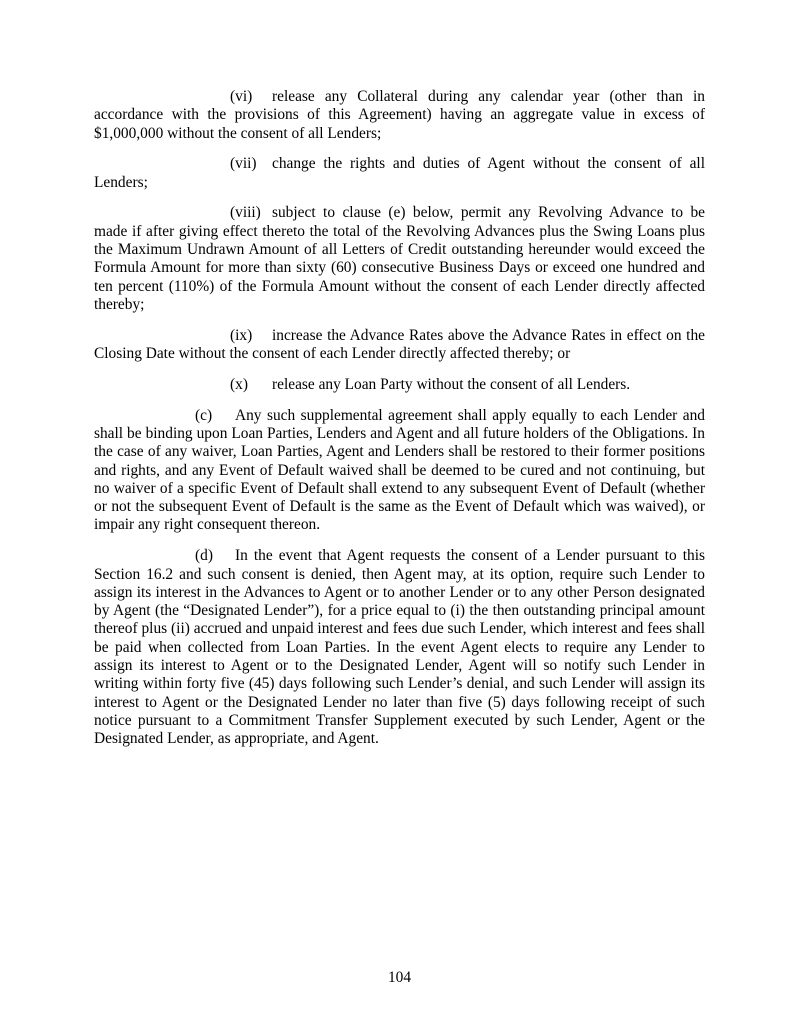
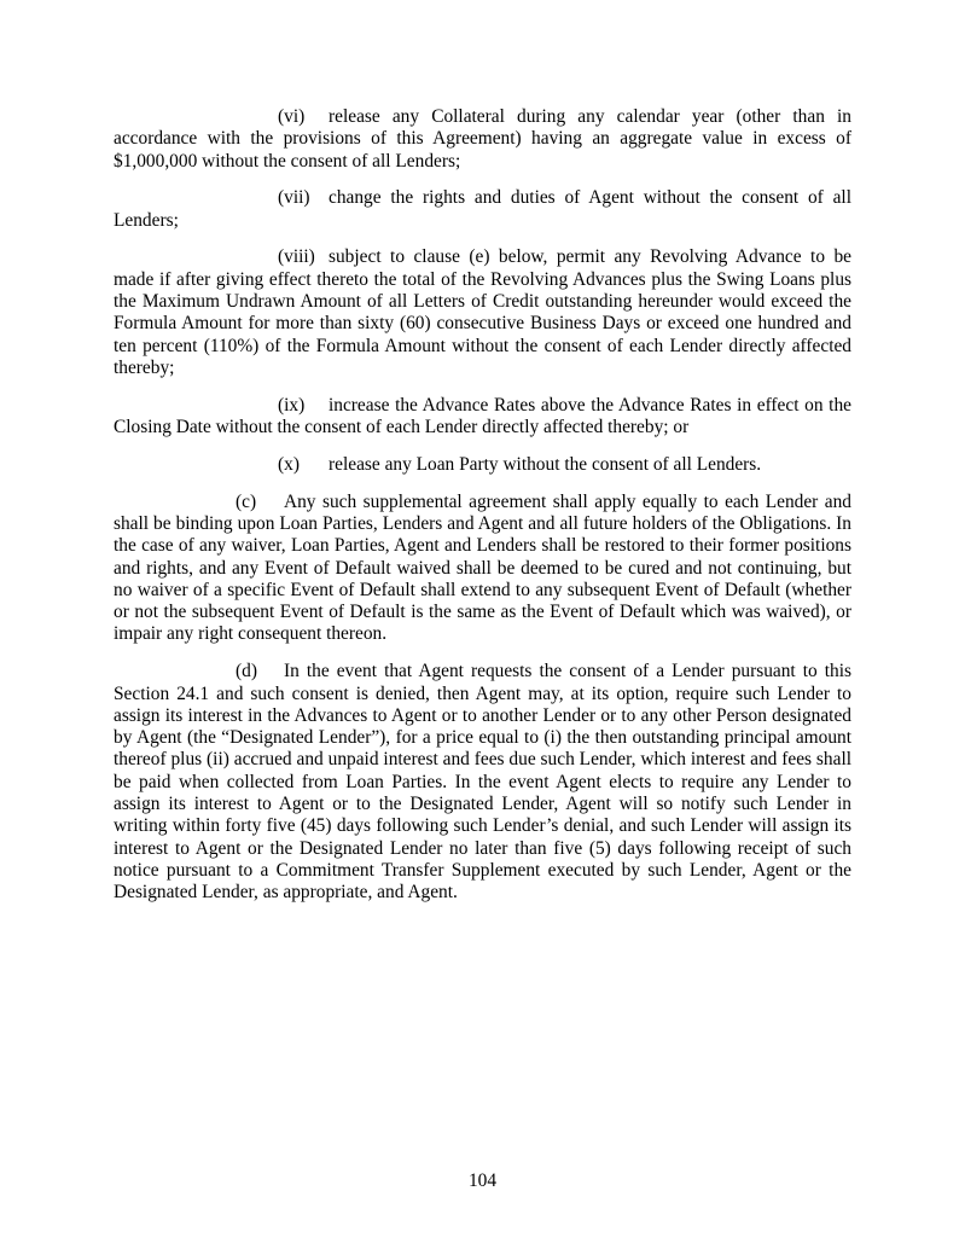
  (vi) release any Collateral during any calendar year (other than in accordance with the provisions of this Agreement) having an aggregate value in excess of $1,000,000 without the consent of all Lenders;
  (vii) change the rights and duties of Agent without the consent of all Lenders;
  (viii) subject to clause (e) below, permit any Revolving Advance to be made if after giving effect thereto the total of the Revolving Advances plus the Swing Loans plus the Maximum Undrawn Amount of all Letters of Credit outstanding hereunder would exceed the Formula Amount for more than sixty (60) consecutive Business Days or exceed one hundred and ten percent (110%) of the Formula Amount without the consent of each Lender directly affected thereby;
  (ix) increase the Advance Rates above the Advance Rates in effect on the Closing Date without the consent of each Lender directly affected thereby; or
  (x) release any Loan Party without the consent of all Lenders.
  (c) Any such supplemental agreement shall apply equally to each Lender and shall be binding upon Loan Parties, Lenders and Agent and all future holders of the Obligations. In the case of any waiver, Loan Parties, Agent and Lenders shall be restored to their former positions and rights, and any Event of Default waived shall be deemed to be cured and not continuing, but no waiver of a specific Event of Default shall extend to any subsequent Event of Default (whether or not the subsequent Event of Default is the same as the Event of Default which was waived), or impair any right consequent thereon.
- (d) In the event that Agent requests the consent of a Lender pursuant to this Section 16.2 and such consent is denied, then Agent may, at its option, require such Lender to assign its interest in the Advances to Agent or to another Lender or to any other Person designated by Agent (the “Designated Lender”), for a price equal to (i) the then outstanding principal amount thereof plus (ii) accrued and unpaid interest and fees due such Lender, which interest and fees shall be paid when collected from Loan Parties. In the event Agent elects to require any Lender to assign its interest to Agent or to the Designated Lender, Agent will so notify such Lender in writing within forty five (45) days following such Lender’s denial, and such Lender will assign its interest to Agent or the Designated Lender no later than five (5) days following receipt of such notice pursuant to a Commitment Transfer Supplement executed by such Lender, Agent or the Designated Lender, as appropriate, and Agent.
+ (d) In the event that Agent requests the consent of a Lender pursuant to this Section 24.1 and such consent is denied, then Agent may, at its option, require such Lender to assign its interest in the Advances to Agent or to another Lender or to any other Person designated by Agent (the “Designated Lender”), for a price equal to (i) the then outstanding principal amount thereof plus (ii) accrued and unpaid interest and fees due such Lender, which interest and fees shall be paid when collected from Loan Parties. In the event Agent elects to require any Lender to assign its interest to Agent or to the Designated Lender, Agent will so notify such Lender in writing within forty five (45) days following such Lender’s denial, and such Lender will assign its interest to Agent or the Designated Lender no later than five (5) days following receipt of such notice pursuant to a Commitment Transfer Supplement executed by such Lender, Agent or the Designated Lender, as appropriate, and Agent.
  104
